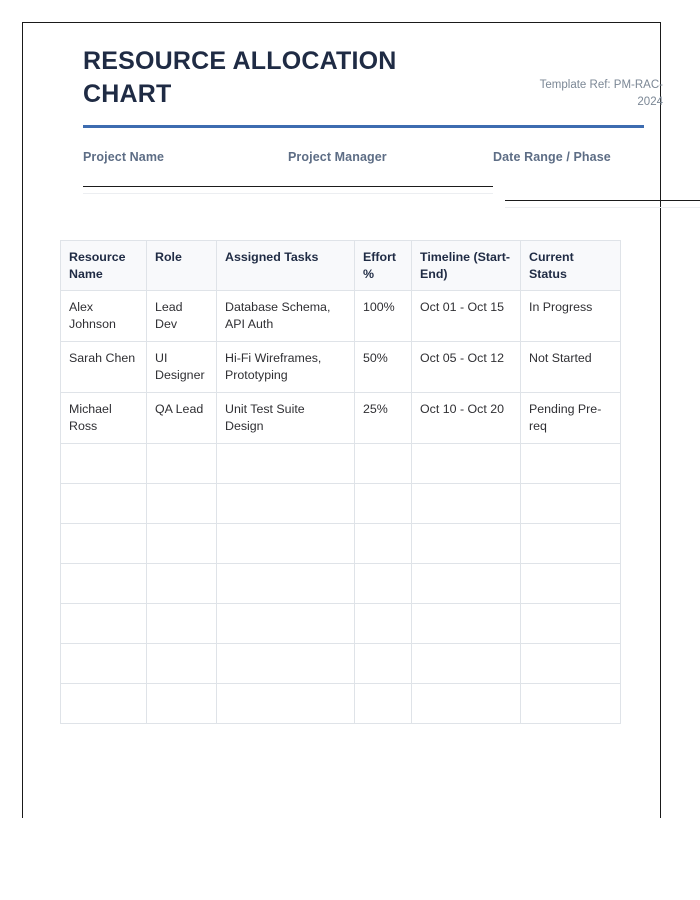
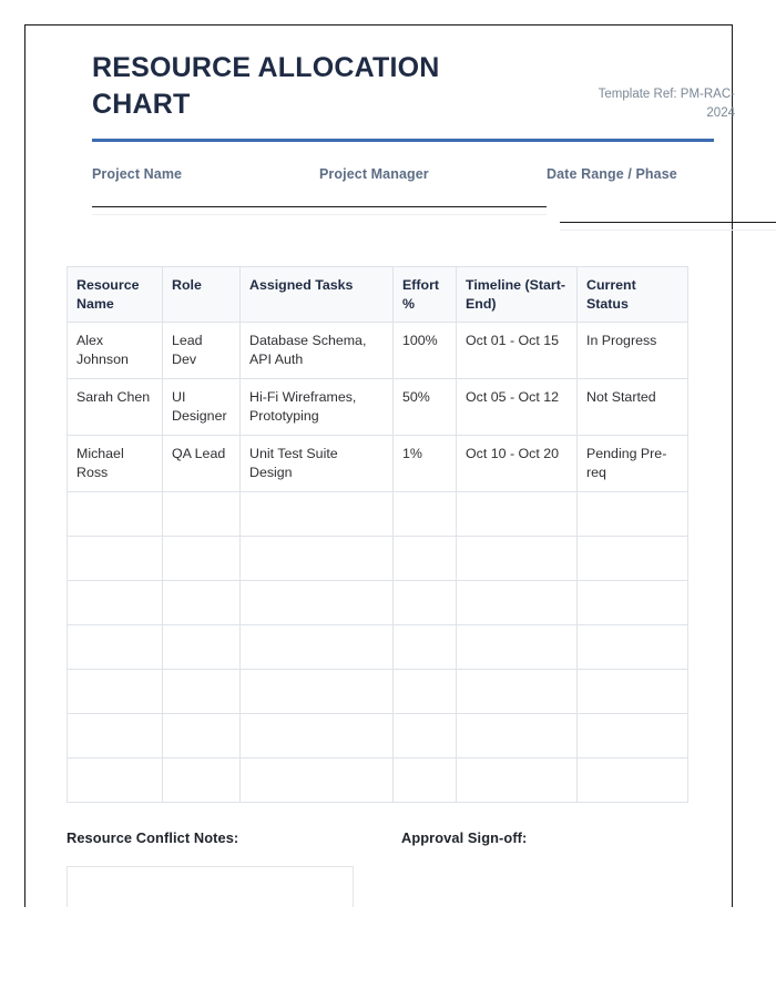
  RESOURCE ALLOCATION CHART
  Template Ref: PM-RAC-2024
  Project Name
  Project Manager
  Date Range / Phase
  Resource Name	Role	Assigned Tasks	Effort %	Timeline (Start-End)	Current Status
  Alex Johnson	Lead Dev	Database Schema, API Auth	100%	Oct 01 - Oct 15	In Progress
  Sarah Chen	UI Designer	Hi-Fi Wireframes, Prototyping	50%	Oct 05 - Oct 12	Not Started
- Michael Ross	QA Lead	Unit Test Suite Design	25%	Oct 10 - Oct 20	Pending Pre-req
+ Michael Ross	QA Lead	Unit Test Suite Design	1%	Oct 10 - Oct 20	Pending Pre-req
+ Resource Conflict Notes:
+ Approval Sign-off:
